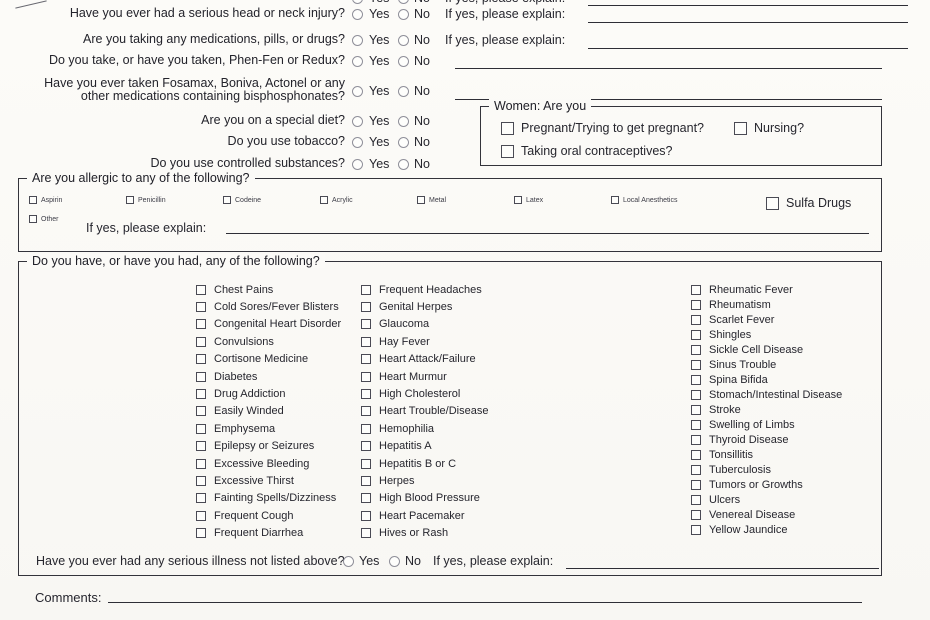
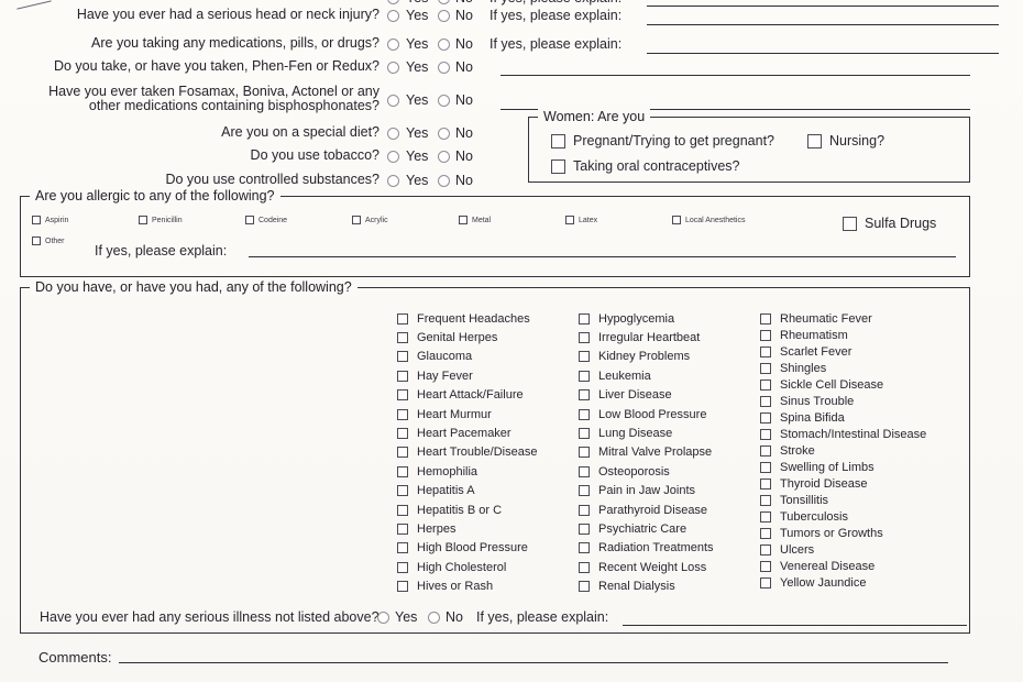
  Have you ever had a serious head or neck injury?
  Yes
  No
  If yes, please explain:
  Are you taking any medications, pills, or drugs?
  Yes
  No
  If yes, please explain:
  Do you take, or have you taken, Phen-Fen or Redux?
  Yes
  No
  Have you ever taken Fosamax, Boniva, Actonel or any
  other medications containing bisphosphonates?
  Yes
  No
  Are you on a special diet?
  Yes
  No
  Do you use tobacco?
  Yes
  No
  Do you use controlled substances?
  Yes
  No
  Women: Are you
  Pregnant/Trying to get pregnant?
  Nursing?
  Taking oral contraceptives?
  Are you allergic to any of the following?
  Sulfa Drugs
  If yes, please explain:
  Do you have, or have you had, any of the following?
- Chest Pains
- Cold Sores/Fever Blisters
- Congenital Heart Disorder
- Convulsions
- Cortisone Medicine
- Diabetes
- Drug Addiction
- Easily Winded
- Emphysema
- Epilepsy or Seizures
- Excessive Bleeding
- Excessive Thirst
- Fainting Spells/Dizziness
- Frequent Cough
- Frequent Diarrhea
  Frequent Headaches
  Genital Herpes
  Glaucoma
  Hay Fever
  Heart Attack/Failure
  Heart Murmur
- High Cholesterol
+ Heart Pacemaker
  Heart Trouble/Disease
  Hemophilia
  Hepatitis A
  Hepatitis B or C
  Herpes
  High Blood Pressure
- Heart Pacemaker
+ High Cholesterol
  Hives or Rash
+ Hypoglycemia
+ Irregular Heartbeat
+ Kidney Problems
+ Leukemia
+ Liver Disease
+ Low Blood Pressure
+ Lung Disease
+ Mitral Valve Prolapse
+ Osteoporosis
+ Pain in Jaw Joints
+ Parathyroid Disease
+ Psychiatric Care
+ Radiation Treatments
+ Recent Weight Loss
+ Renal Dialysis
  Rheumatic Fever
  Rheumatism
  Scarlet Fever
  Shingles
  Sickle Cell Disease
  Sinus Trouble
  Spina Bifida
  Stomach/Intestinal Disease
  Stroke
  Swelling of Limbs
  Thyroid Disease
  Tonsillitis
  Tuberculosis
  Tumors or Growths
  Ulcers
  Venereal Disease
  Yellow Jaundice
  Have you ever had any serious illness not listed above?
  Yes
  No
  If yes, please explain:
  Comments:
